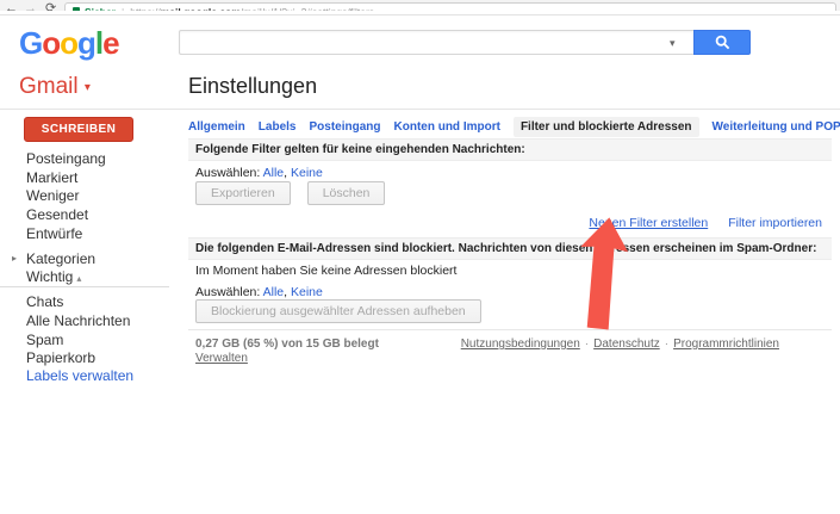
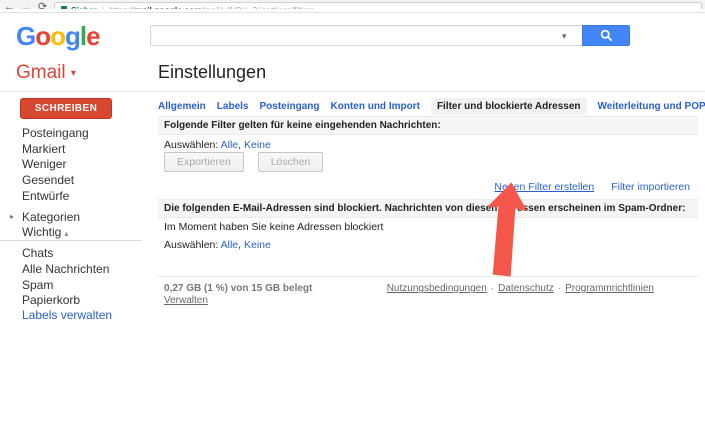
  ←
  →
  ⟳
  Google
  ▾
  Gmail ▾
  Einstellungen
  SCHREIBEN
  Posteingang
  Markiert
  Weniger
  Gesendet
  Entwürfe
  ▸
  Kategorien
  Wichtig ▴
  Chats
  Alle Nachrichten
  Spam
  Papierkorb
  Labels verwalten
  Allgemein
  Labels
  Posteingang
  Konten und Import
  Filter und blockierte Adressen
  Weiterleitung und POP
  Folgende Filter gelten für keine eingehenden Nachrichten:
  Auswählen: Alle, Keine
  Exportieren
  Löschen
  Neen Filter erstellen
  Filter importieren
  Die folgenden E-Mail-Adressen sind blockiert. Nachrichten von diesensen erscheinen im Spam-Ordner:
  Im Moment haben Sie keine Adressen blockiert
  Auswählen: Alle, Keine
- Blockierung ausgewählter Adressen aufheben
- 0,27 GB (65 %) von 15 GB belegt
+ 0,27 GB (1 %) von 15 GB belegt
  Verwalten
  Nutzungsbedingungen
  ·
  Datenschutz
  ·
  Programmrichtlinien
